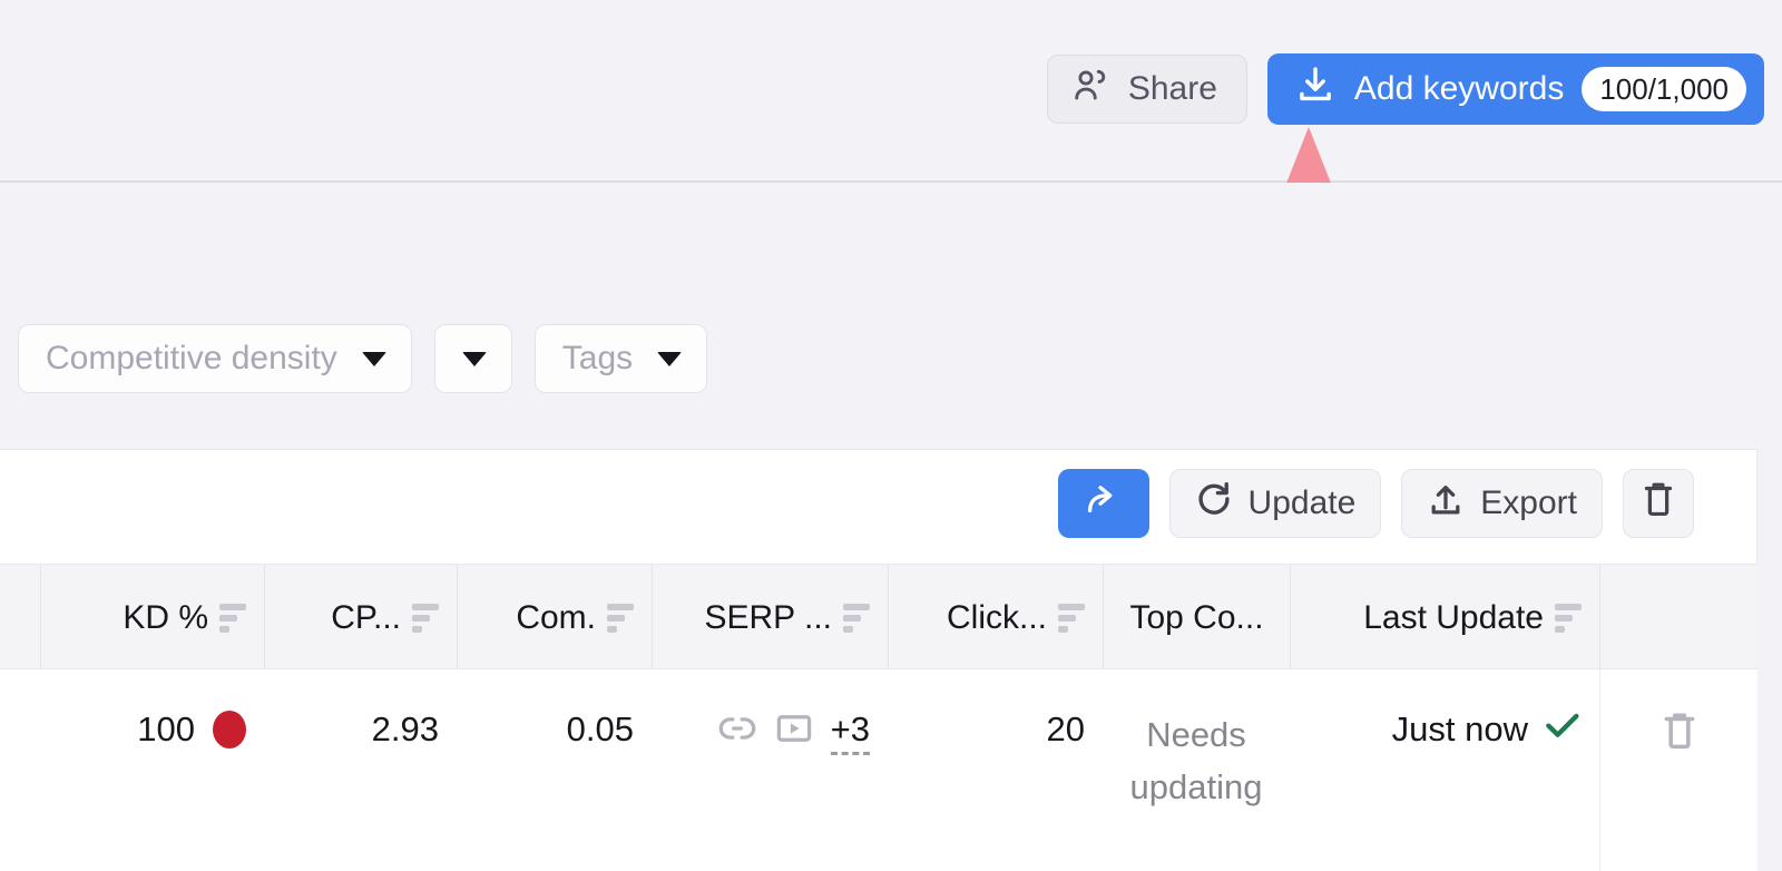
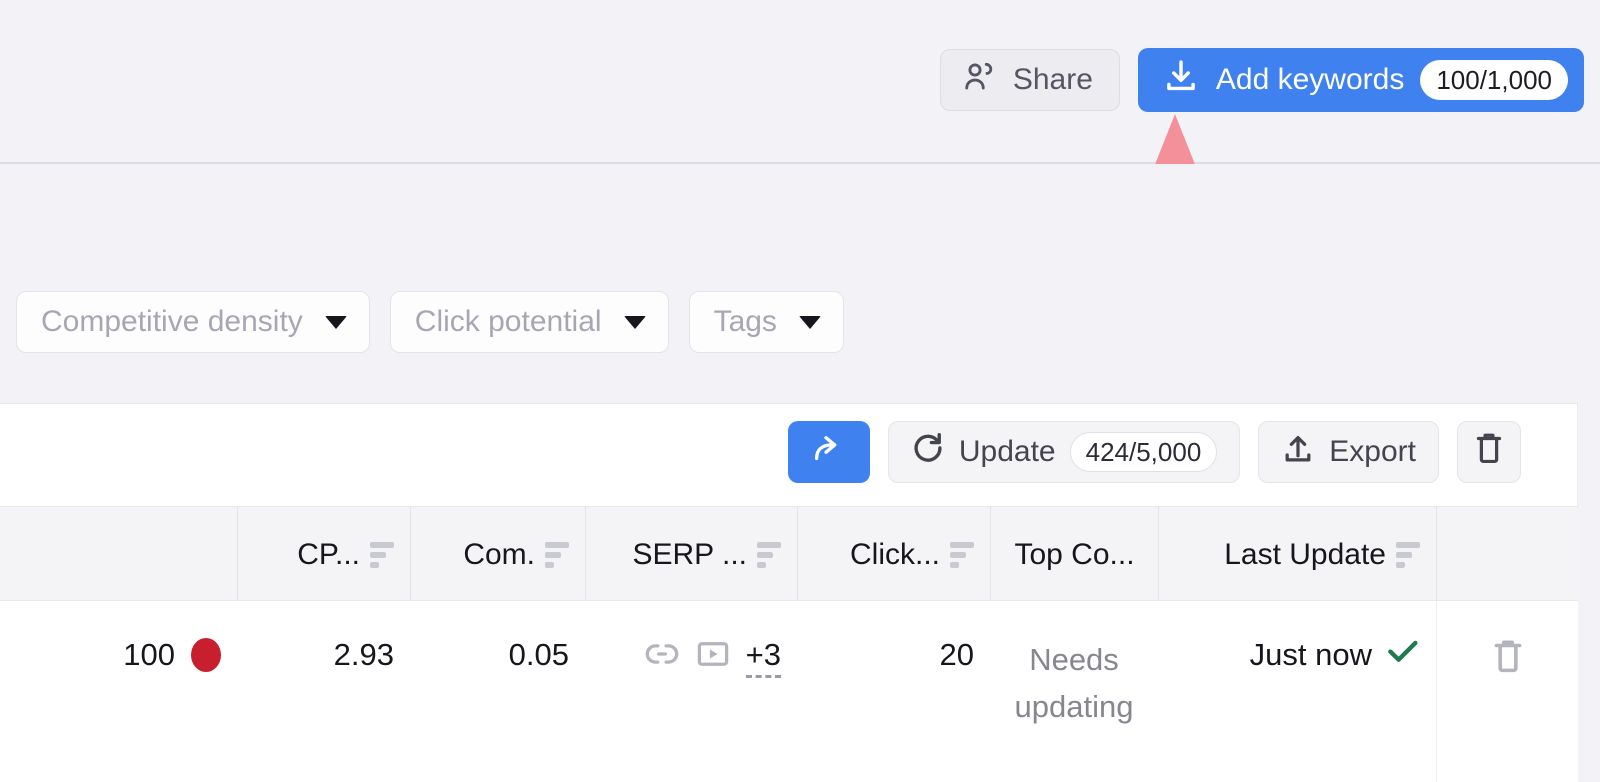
  Share
  Add keywords
  100/1,000
  Competitive density
+ Click potential
  Tags
  Update
+ 424/5,000
  Export
- KD %
  CP...
  Com.
  SERP ...
  Click...
  Top Co...
  Last Update
  100
  2.93
  0.05
  +3
  20
  Needs updating
  Just now
